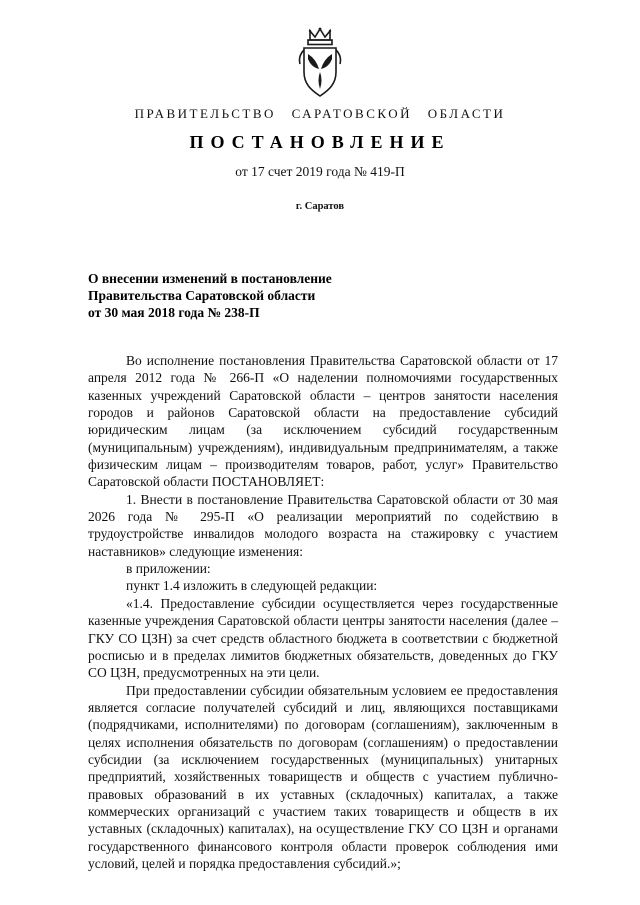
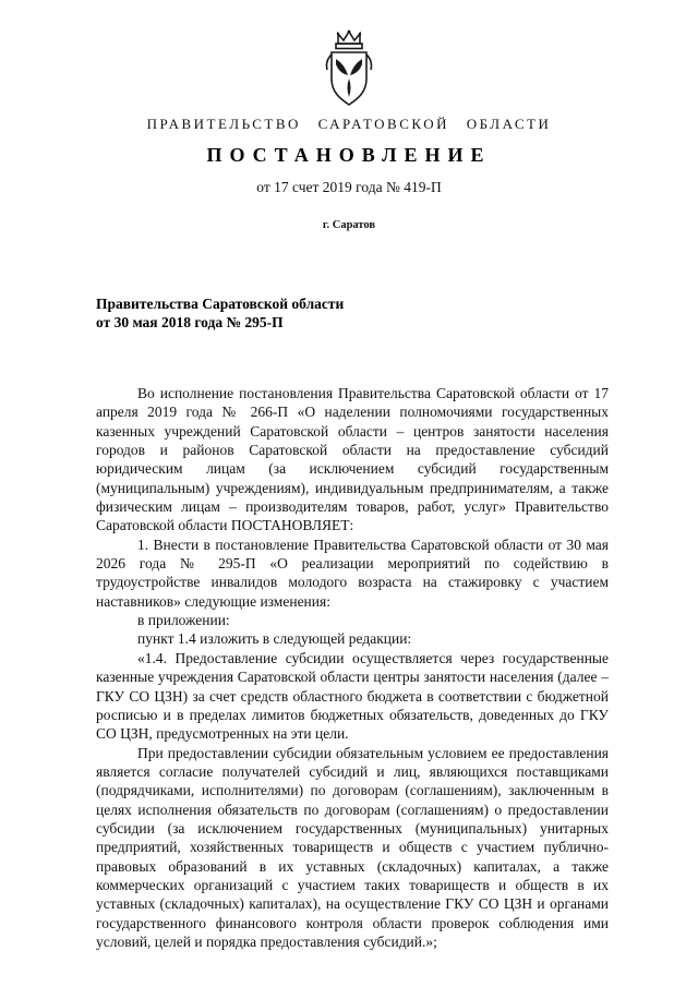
  ПРАВИТЕЛЬСТВО САРАТОВСКОЙ ОБЛАСТИ
  ПОСТАНОВЛЕНИЕ
  от 17 счет 2019 года № 419-П
  г. Саратов
- О внесении изменений в постановление
  Правительства Саратовской области
- от 30 мая 2018 года № 238-П
+ от 30 мая 2018 года № 295-П
- Во исполнение постановления Правительства Саратовской области от 17 апреля 2012 года № 266-П «О наделении полномочиями государственных казенных учреждений Саратовской области – центров занятости населения городов и районов Саратовской области на предоставление субсидий юридическим лицам (за исключением субсидий государственным (муниципальным) учреждениям), индивидуальным предпринимателям, а также физическим лицам – производителям товаров, работ, услуг» Правительство Саратовской области ПОСТАНОВЛЯЕТ:
+ Во исполнение постановления Правительства Саратовской области от 17 апреля 2019 года № 266-П «О наделении полномочиями государственных казенных учреждений Саратовской области – центров занятости населения городов и районов Саратовской области на предоставление субсидий юридическим лицам (за исключением субсидий государственным (муниципальным) учреждениям), индивидуальным предпринимателям, а также физическим лицам – производителям товаров, работ, услуг» Правительство Саратовской области ПОСТАНОВЛЯЕТ:
  1. Внести в постановление Правительства Саратовской области от 30 мая 2026 года № 295-П «О реализации мероприятий по содействию в трудоустройстве инвалидов молодого возраста на стажировку с участием наставников» следующие изменения:
  в приложении:
  пункт 1.4 изложить в следующей редакции:
  «1.4. Предоставление субсидии осуществляется через государственные казенные учреждения Саратовской области центры занятости населения (далее – ГКУ СО ЦЗН) за счет средств областного бюджета в соответствии с бюджетной росписью и в пределах лимитов бюджетных обязательств, доведенных до ГКУ СО ЦЗН, предусмотренных на эти цели.
  При предоставлении субсидии обязательным условием ее предоставления является согласие получателей субсидий и лиц, являющихся поставщиками (подрядчиками, исполнителями) по договорам (соглашениям), заключенным в целях исполнения обязательств по договорам (соглашениям) о предоставлении субсидии (за исключением государственных (муниципальных) унитарных предприятий, хозяйственных товариществ и обществ с участием публично-правовых образований в их уставных (складочных) капиталах, а также коммерческих организаций с участием таких товариществ и обществ в их уставных (складочных) капиталах), на осуществление ГКУ СО ЦЗН и органами государственного финансового контроля области проверок соблюдения ими условий, целей и порядка предоставления субсидий.»;
